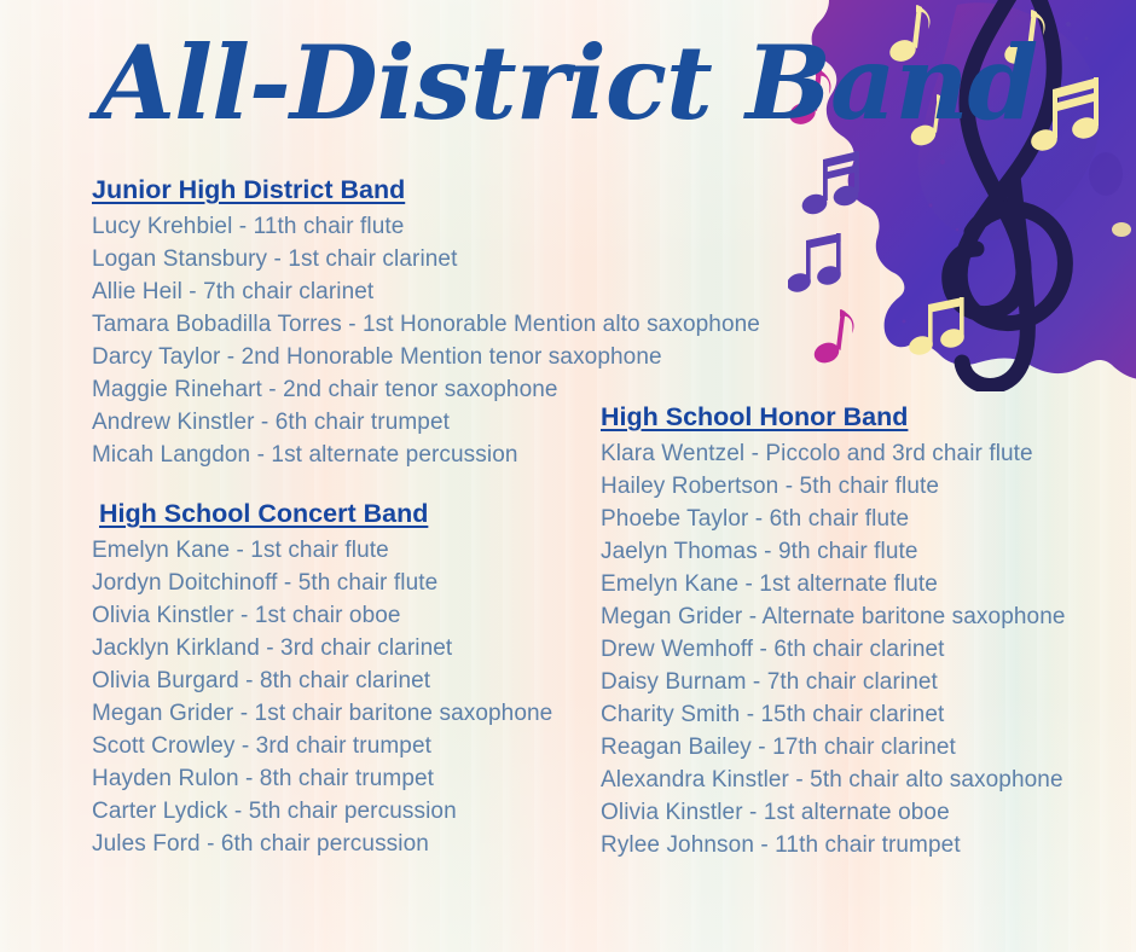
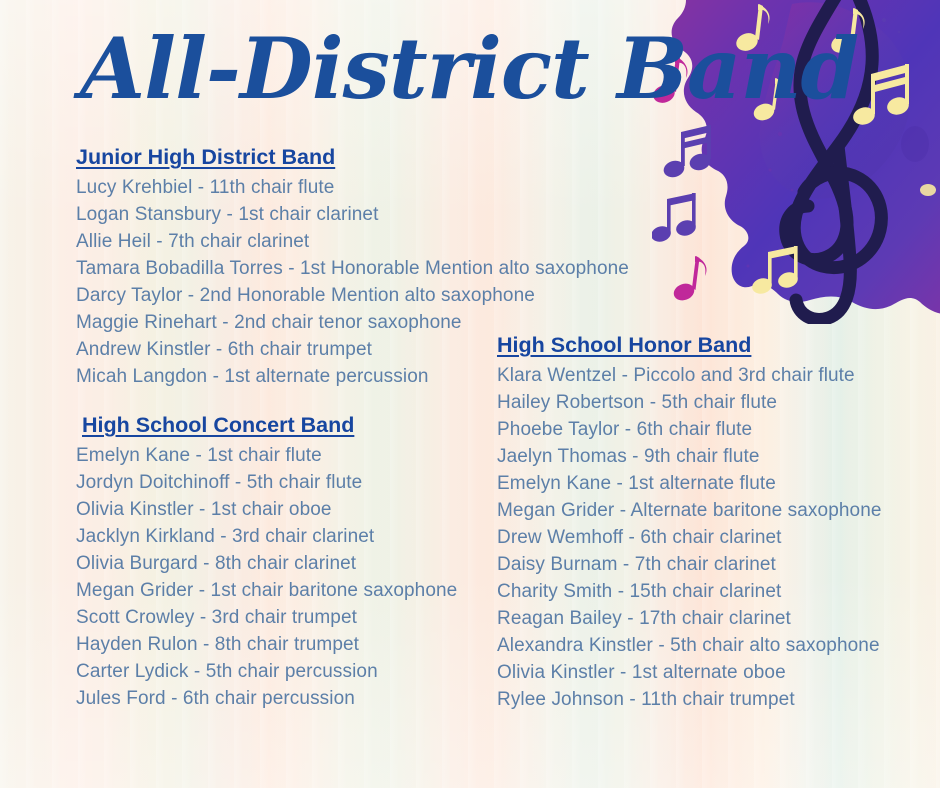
  All-District Band
  Junior High District Band
  Lucy Krehbiel - 11th chair flute
  Logan Stansbury - 1st chair clarinet
  Allie Heil - 7th chair clarinet
  Tamara Bobadilla Torres - 1st Honorable Mention alto saxophone
- Darcy Taylor - 2nd Honorable Mention tenor saxophone
+ Darcy Taylor - 2nd Honorable Mention alto saxophone
  Maggie Rinehart - 2nd chair tenor saxophone
  Andrew Kinstler - 6th chair trumpet
  Micah Langdon - 1st alternate percussion
  High School Concert Band
  Emelyn Kane - 1st chair flute
  Jordyn Doitchinoff - 5th chair flute
  Olivia Kinstler - 1st chair oboe
  Jacklyn Kirkland - 3rd chair clarinet
  Olivia Burgard - 8th chair clarinet
  Megan Grider - 1st chair baritone saxophone
  Scott Crowley - 3rd chair trumpet
  Hayden Rulon - 8th chair trumpet
  Carter Lydick - 5th chair percussion
  Jules Ford - 6th chair percussion
  High School Honor Band
  Klara Wentzel - Piccolo and 3rd chair flute
  Hailey Robertson - 5th chair flute
  Phoebe Taylor - 6th chair flute
  Jaelyn Thomas - 9th chair flute
  Emelyn Kane - 1st alternate flute
  Megan Grider - Alternate baritone saxophone
  Drew Wemhoff - 6th chair clarinet
  Daisy Burnam - 7th chair clarinet
  Charity Smith - 15th chair clarinet
  Reagan Bailey - 17th chair clarinet
  Alexandra Kinstler - 5th chair alto saxophone
  Olivia Kinstler - 1st alternate oboe
  Rylee Johnson - 11th chair trumpet
